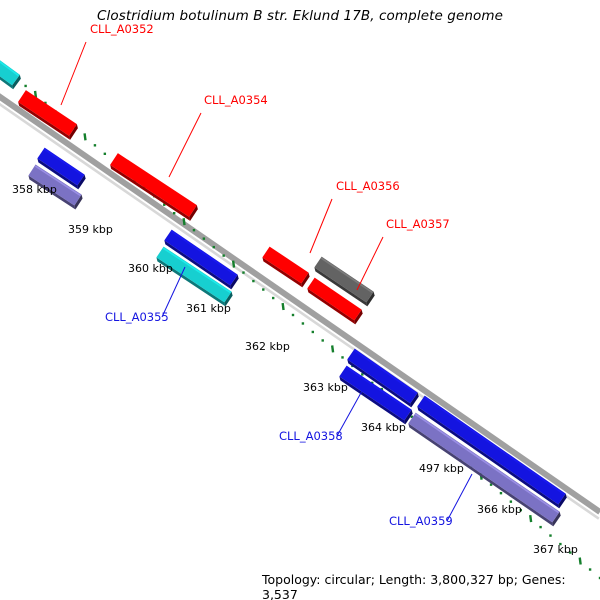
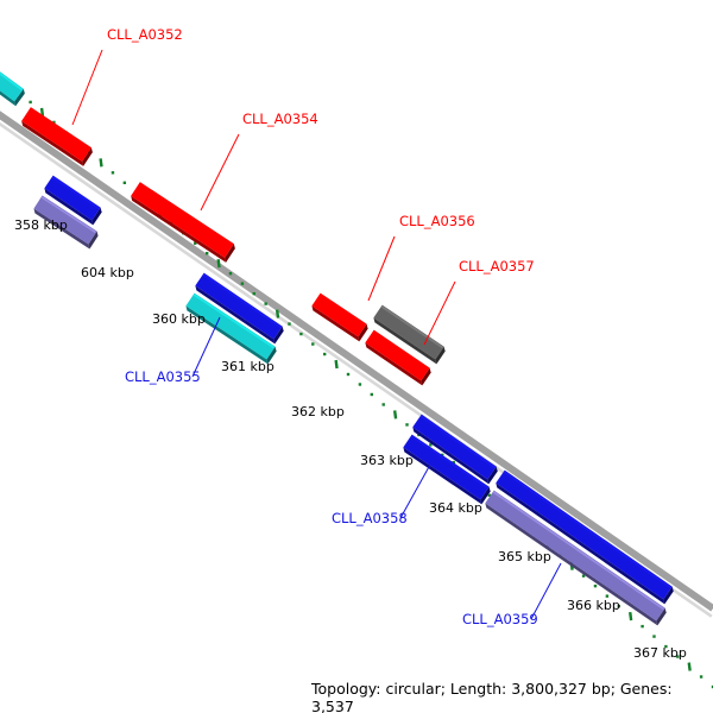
  358 kbp
- 359 kbp
+ 604 kbp
  360 kbp
  361 kbp
  362 kbp
  363 kbp
  364 kbp
- 497 kbp
+ 365 kbp
  366 kbp
  367 kbp
  CLL_A0352
  CLL_A0354
  CLL_A0356
  CLL_A0357
  CLL_A0355
  CLL_A0358
  CLL_A0359
- Clostridium botulinum B str. Eklund 17B, complete genome
  Topology: circular; Length: 3,800,327 bp; Genes: 3,537
